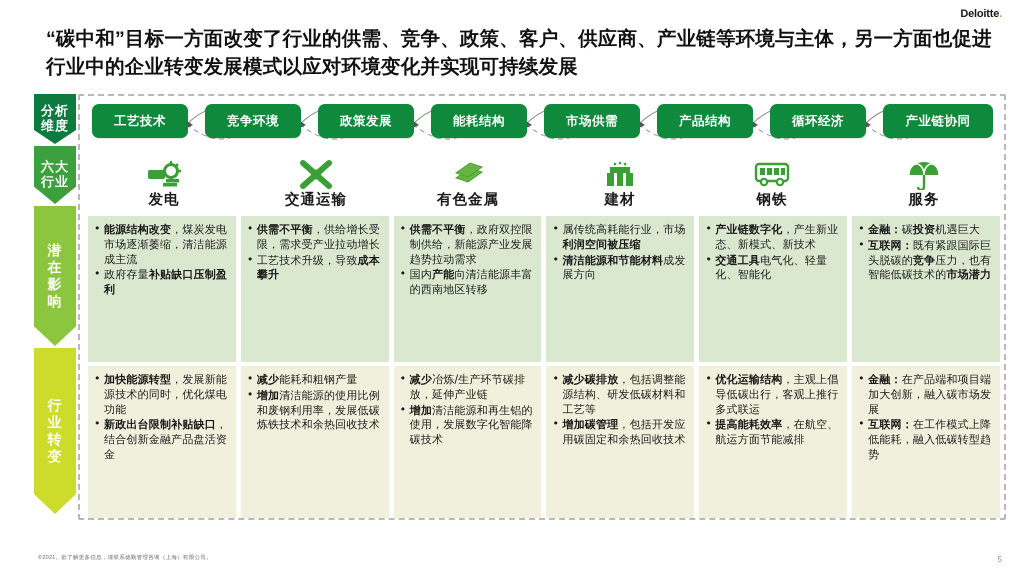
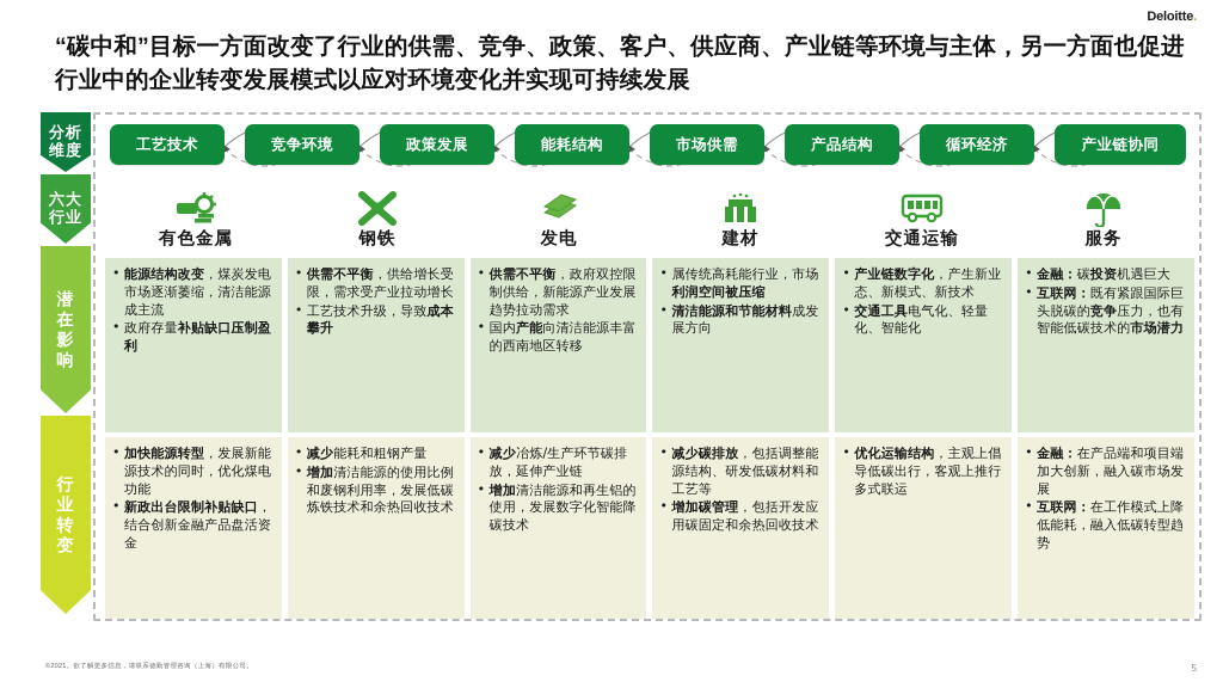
  Deloitte.
  “碳中和”目标一方面改变了行业的供需、竞争、政策、客户、供应商、产业链等环境与主体，另一方面也促进行业中的企业转变发展模式以应对环境变化并实现可持续发展
  分析
  维度
  六大
  行业
  潜
  在
  影
  响
  行
  业
  转
  变
  工艺技术
  竞争环境
  政策发展
  能耗结构
  市场供需
  产品结构
  循环经济
  产业链协同
- 发电
+ 有色金属
- 交通运输
+ 钢铁
- 有色金属
+ 发电
  建材
- 钢铁
+ 交通运输
  服务
  能源结构改变，煤炭发电市场逐渐萎缩，清洁能源成主流
  政府存量补贴缺口压制盈利
  供需不平衡，供给增长受限，需求受产业拉动增长
  工艺技术升级，导致成本攀升
  供需不平衡，政府双控限制供给，新能源产业发展趋势拉动需求
  国内产能向清洁能源丰富的西南地区转移
  属传统高耗能行业，市场利润空间被压缩
  清洁能源和节能材料成发展方向
  产业链数字化，产生新业态、新模式、新技术
  交通工具电气化、轻量化、智能化
  金融：碳投资机遇巨大
  互联网：既有紧跟国际巨头脱碳的竞争压力，也有智能低碳技术的市场潜力
  加快能源转型，发展新能源技术的同时，优化煤电功能
  新政出台限制补贴缺口，结合创新金融产品盘活资金
  减少能耗和粗钢产量
  增加清洁能源的使用比例和废钢利用率，发展低碳炼铁技术和余热回收技术
  减少冶炼/生产环节碳排放，延伸产业链
  增加清洁能源和再生铝的使用，发展数字化智能降碳技术
  减少碳排放，包括调整能源结构、研发低碳材料和工艺等
  增加碳管理，包括开发应用碳固定和余热回收技术
  优化运输结构，主观上倡导低碳出行，客观上推行多式联运
- 提高能耗效率，在航空、航运方面节能减排
  金融：在产品端和项目端加大创新，融入碳市场发展
  互联网：在工作模式上降低能耗，融入低碳转型趋势
  5
